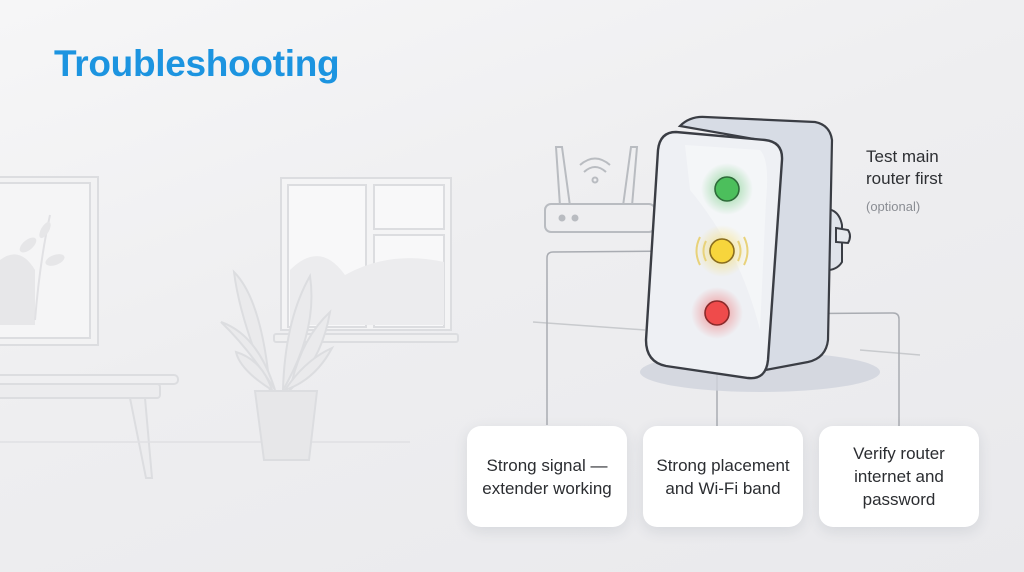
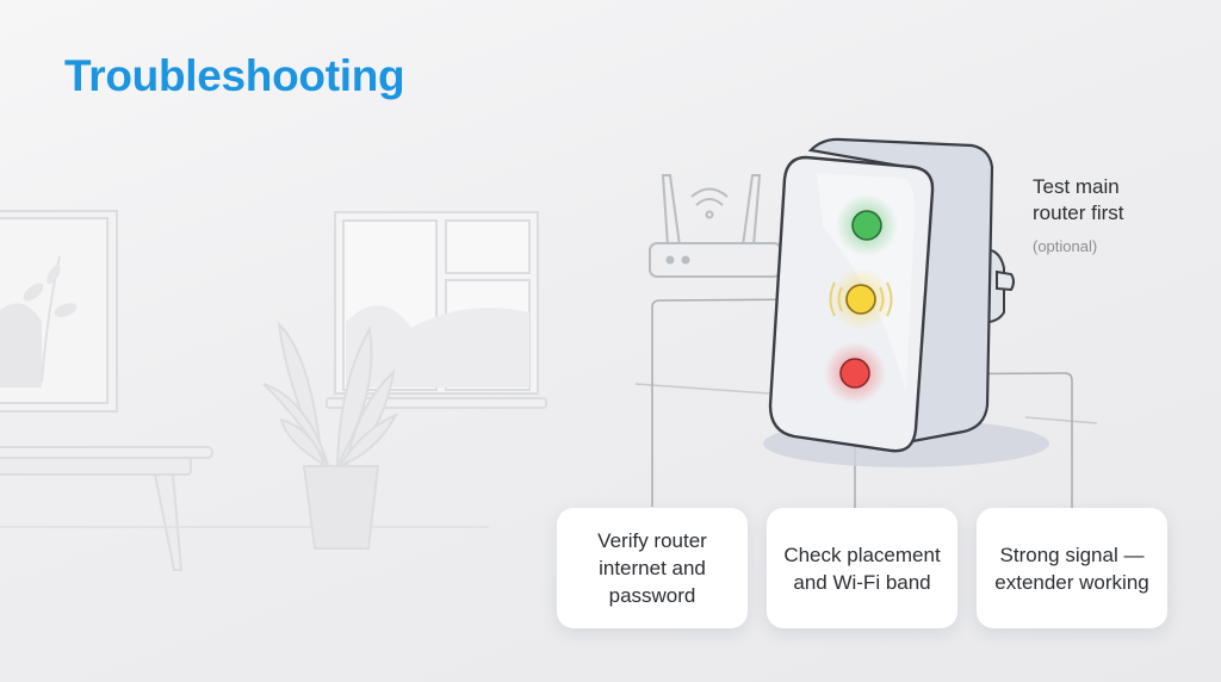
  Troubleshooting
  Test main
  router first
  (optional)
- Strong signal — extender working
+ Verify router internet and password
- Strong placement and Wi-Fi band
+ Check placement and Wi-Fi band
- Verify router internet and password
+ Strong signal — extender working
